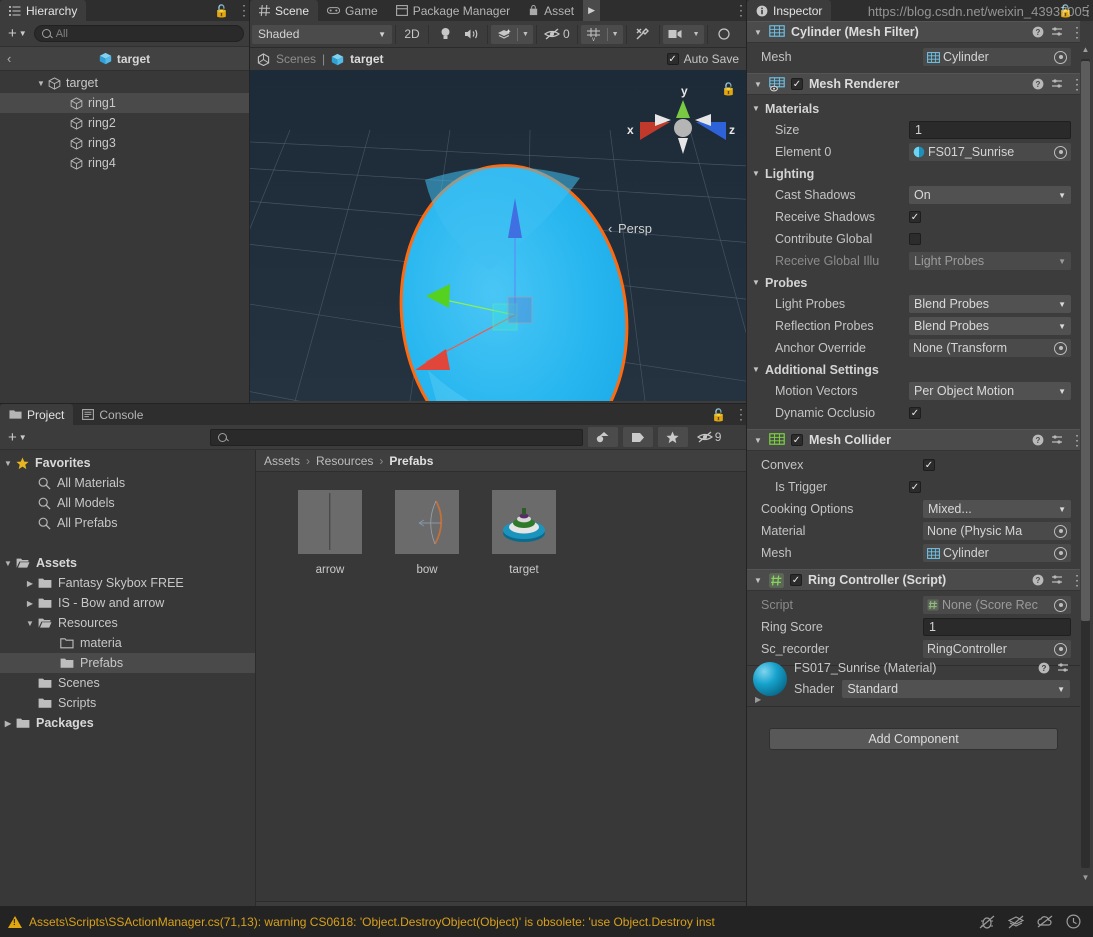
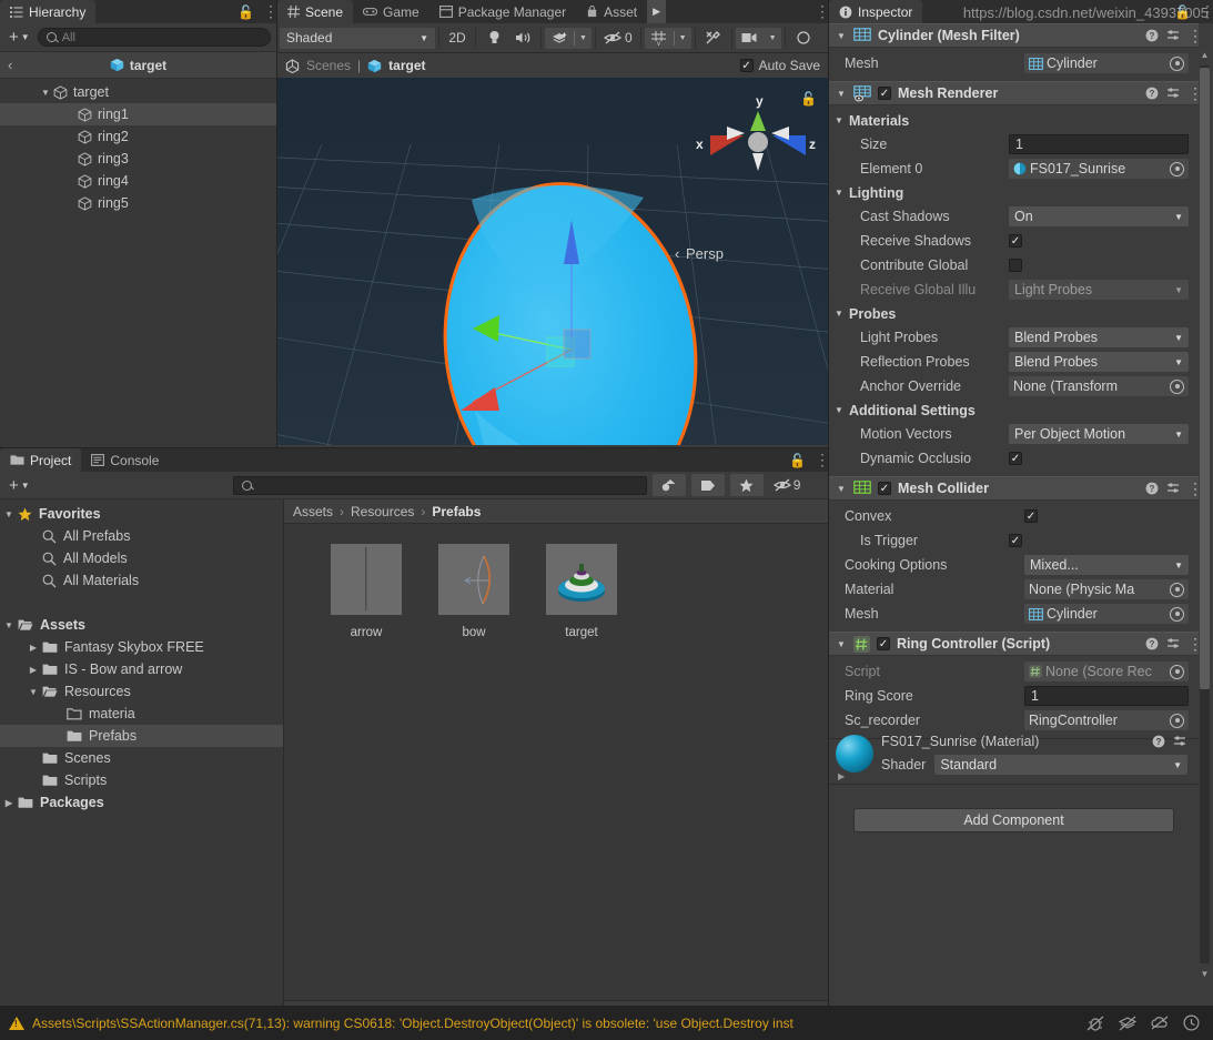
  Hierarchy
  +
  ▼
  All
  ‹
  target
  ▼
  target
  ring1
  ring2
  ring3
  ring4
+ ring5
  Scene
  Game
  Package Manager
  Asset
  ▶
  Shaded
  ▼
  2D
  0
  Scenes
  |
  target
  ✓
  Auto Save
  y
  x
  z
  ‹
  Persp
  🔓
  Project
  Console
  +
  ▼
  9
  ▼
  Favorites
- All Materials
+ All Prefabs
  All Models
- All Prefabs
+ All Materials
  ▼
  Assets
  ▶
  Fantasy Skybox FREE
  ▶
  IS - Bow and arrow
  ▼
  Resources
  materia
  Prefabs
  Scenes
  Scripts
  ▶
  Packages
  Assets
  ›
  Resources
  ›
  Prefabs
  arrow
  bow
  target
  Inspector
  ▼
  Cylinder (Mesh Filter)
  ?
  Mesh
  Cylinder
  ▼
  ✓
  Mesh Renderer
  ?
  ▼
  Materials
  Size
  1
  Element 0
  FS017_Sunrise
  ▼
  Lighting
  Cast Shadows
  On
  ▼
  Receive Shadows
  ✓
  Contribute Global
  Receive Global Illu
  Light Probes
  ▼
  ▼
  Probes
  Light Probes
  Blend Probes
  ▼
  Reflection Probes
  Blend Probes
  ▼
  Anchor Override
  None (Transform
  ▼
  Additional Settings
  Motion Vectors
  Per Object Motion
  ▼
  Dynamic Occlusio
  ✓
  ▼
  ✓
  Mesh Collider
  ?
  Convex
  ✓
  Is Trigger
  ✓
  Cooking Options
  Mixed...
  ▼
  Material
  None (Physic Ma
  Mesh
  Cylinder
  ▼
  ✓
  Ring Controller (Script)
  ?
  Script
  None (Score Rec
  Ring Score
  1
  Sc_recorder
  RingController
  FS017_Sunrise (Material)
  ?
  Shader
  Standard
  ▼
  ▶
  Add Component
  ▲
  ▼
  Assets\Scripts\SSActionManager.cs(71,13): warning CS0618: 'Object.DestroyObject(Object)' is obsolete: 'use Object.Destroy inst
  https://blog.csdn.net/weixin_43937005
